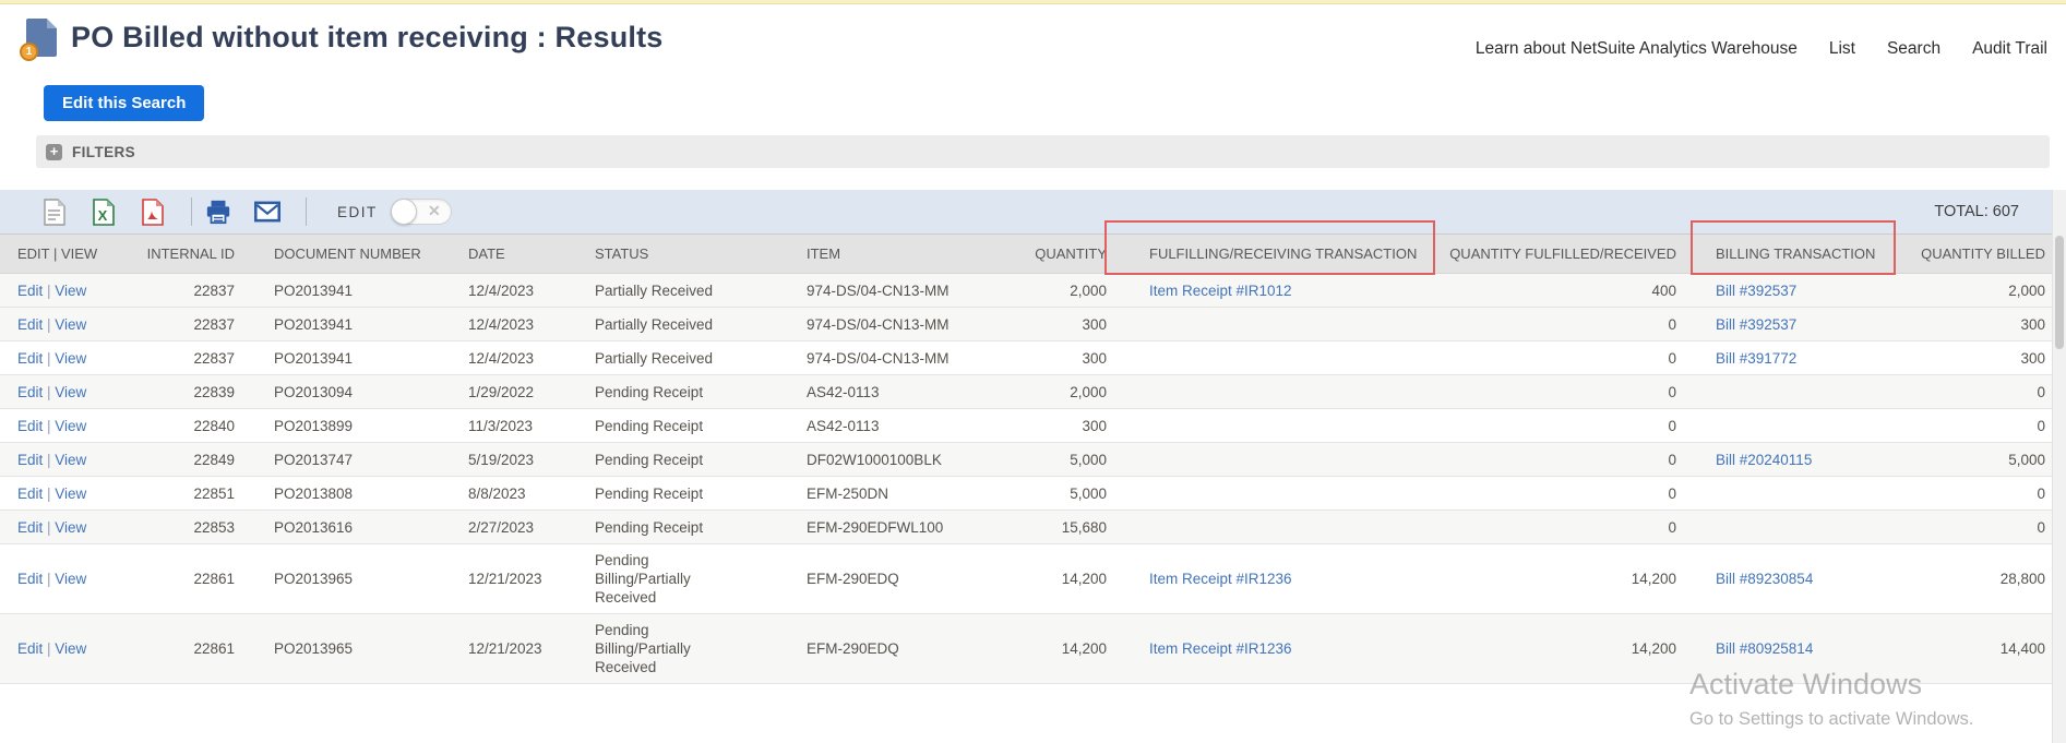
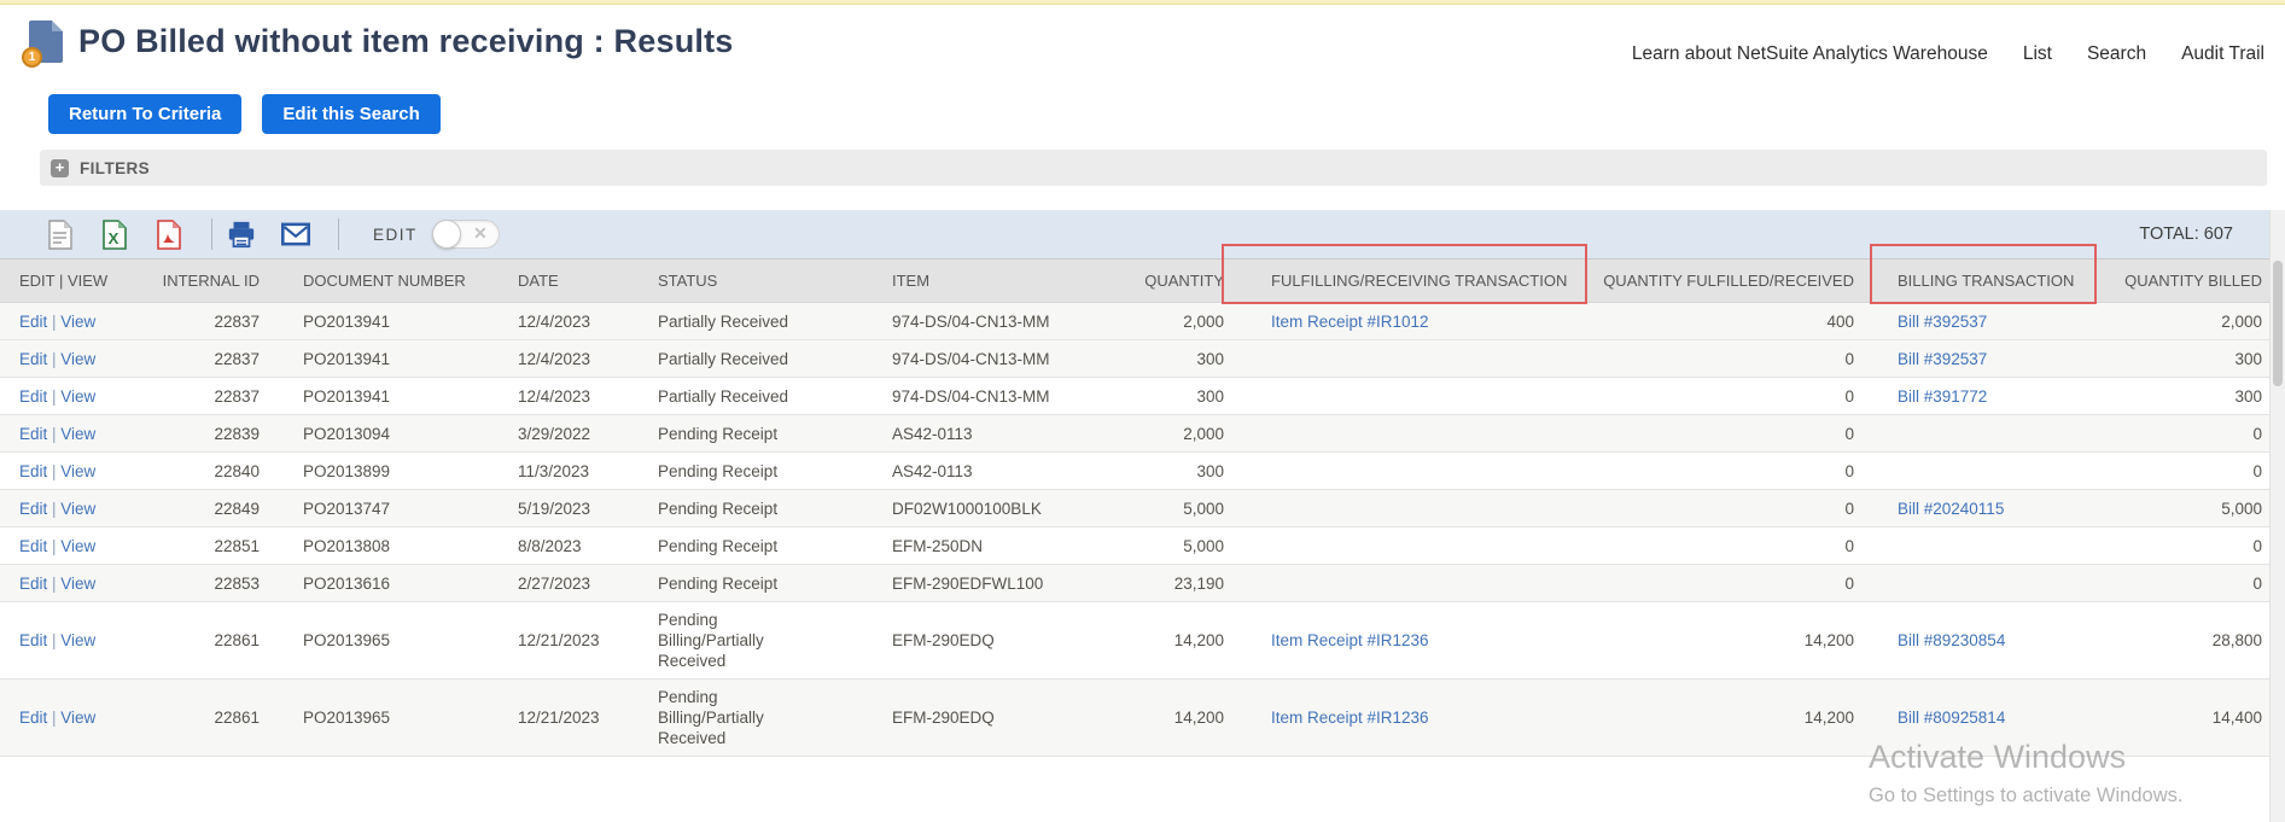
  1
  PO Billed without item receiving : Results
  Learn about NetSuite Analytics Warehouse
  List
  Search
  Audit Trail
+ Return To Criteria
  Edit this Search
  +
  FILTERS
  X
  EDIT
  ✕
  TOTAL: 607
  EDIT | VIEW	INTERNAL ID	DOCUMENT NUMBER	DATE	STATUS	ITEM	QUANTITY	FULFILLING/RECEIVING TRANSACTION	QUANTITY FULFILLED/RECEIVED	BILLING TRANSACTION	QUANTITY BILLED
  Edit | View	22837	PO2013941	12/4/2023	Partially Received	974-DS/04-CN13-MM	2,000	Item Receipt #IR1012	400	Bill #392537	2,000
  Edit | View	22837	PO2013941	12/4/2023	Partially Received	974-DS/04-CN13-MM	300		0	Bill #392537	300
  Edit | View	22837	PO2013941	12/4/2023	Partially Received	974-DS/04-CN13-MM	300		0	Bill #391772	300
- Edit | View	22839	PO2013094	1/29/2022	Pending Receipt	AS42-0113	2,000		0		0
+ Edit | View	22839	PO2013094	3/29/2022	Pending Receipt	AS42-0113	2,000		0		0
  Edit | View	22840	PO2013899	11/3/2023	Pending Receipt	AS42-0113	300		0		0
  Edit | View	22849	PO2013747	5/19/2023	Pending Receipt	DF02W1000100BLK	5,000		0	Bill #20240115	5,000
  Edit | View	22851	PO2013808	8/8/2023	Pending Receipt	EFM-250DN	5,000		0		0
- Edit | View	22853	PO2013616	2/27/2023	Pending Receipt	EFM-290EDFWL100	15,680		0		0
+ Edit | View	22853	PO2013616	2/27/2023	Pending Receipt	EFM-290EDFWL100	23,190		0		0
  Edit | View	22861	PO2013965	12/21/2023	Pending Billing/Partially Received	EFM-290EDQ	14,200	Item Receipt #IR1236	14,200	Bill #89230854	28,800
  Edit | View	22861	PO2013965	12/21/2023	Pending Billing/Partially Received	EFM-290EDQ	14,200	Item Receipt #IR1236	14,200	Bill #80925814	14,400
  Activate Windows
  Go to Settings to activate Windows.
